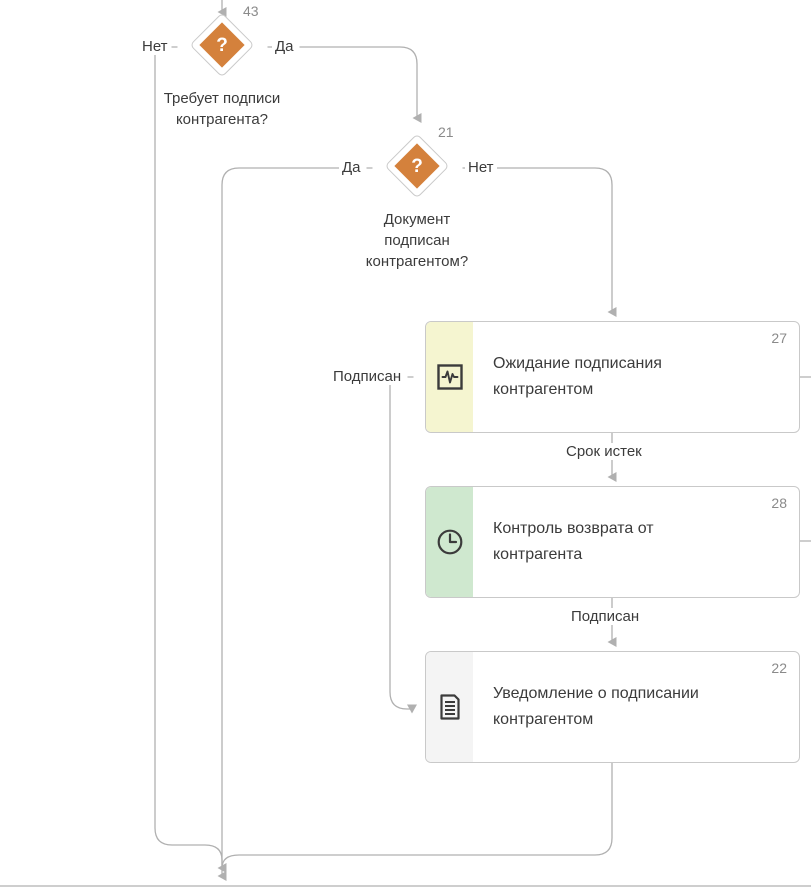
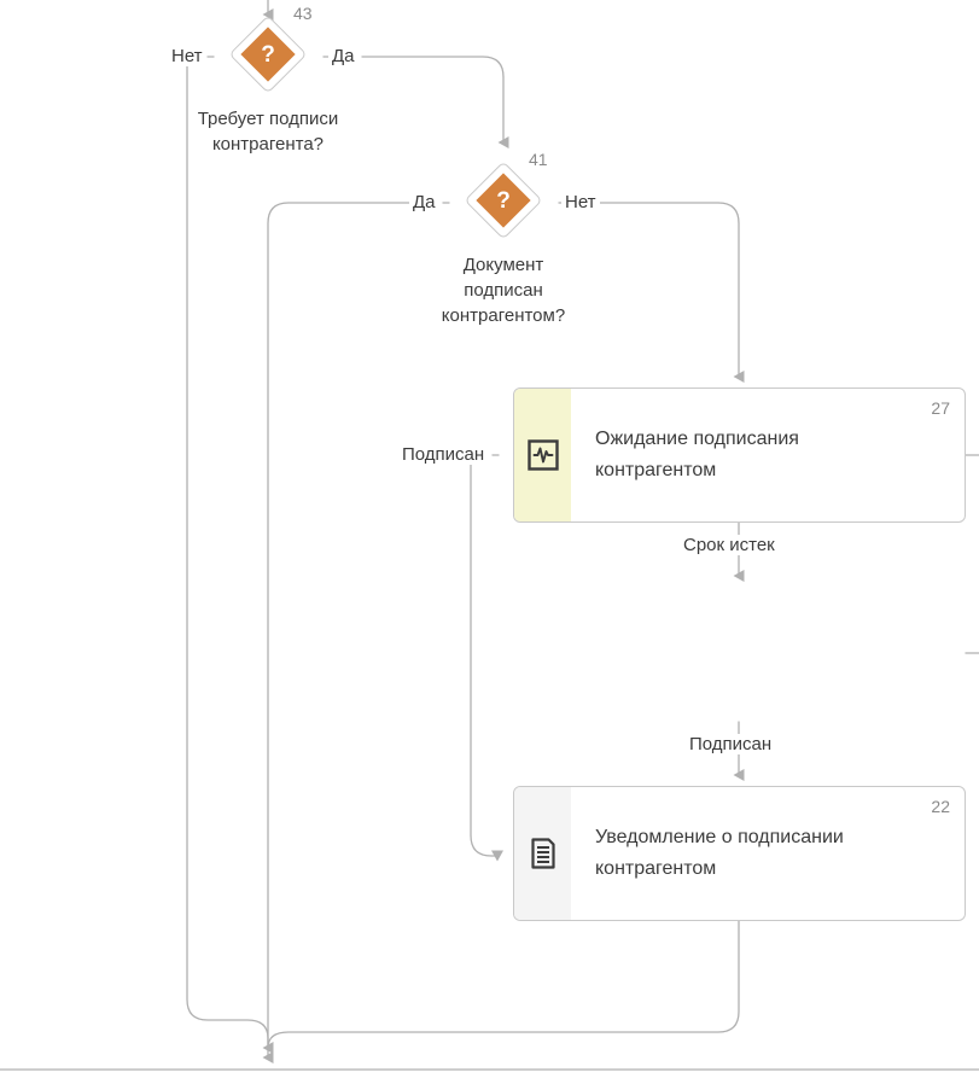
  ?
  43
  Требует подписи
  контрагента?
  Нет
  Да
  ?
- 21
+ 41
  Документ
  подписан
  контрагентом?
  Да
  Нет
  27
  Ожидание подписания
  контрагентом
- 28
- Контроль возврата от
- контрагента
  22
  Уведомление о подписании
  контрагентом
  Подписан
  Срок истек
  Подписан
